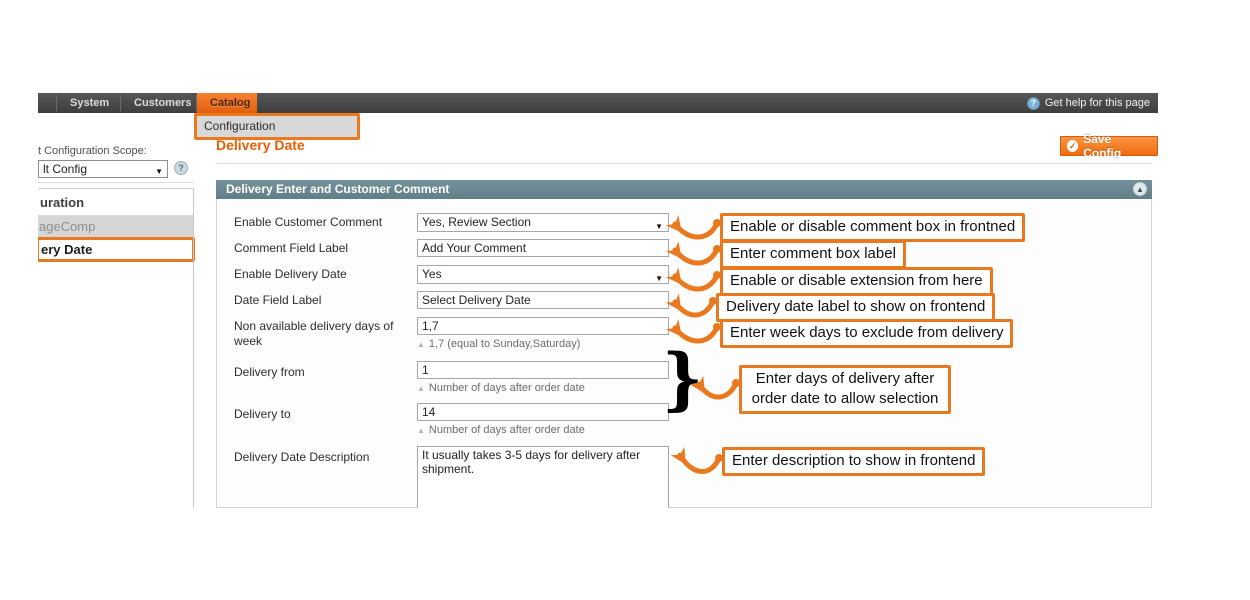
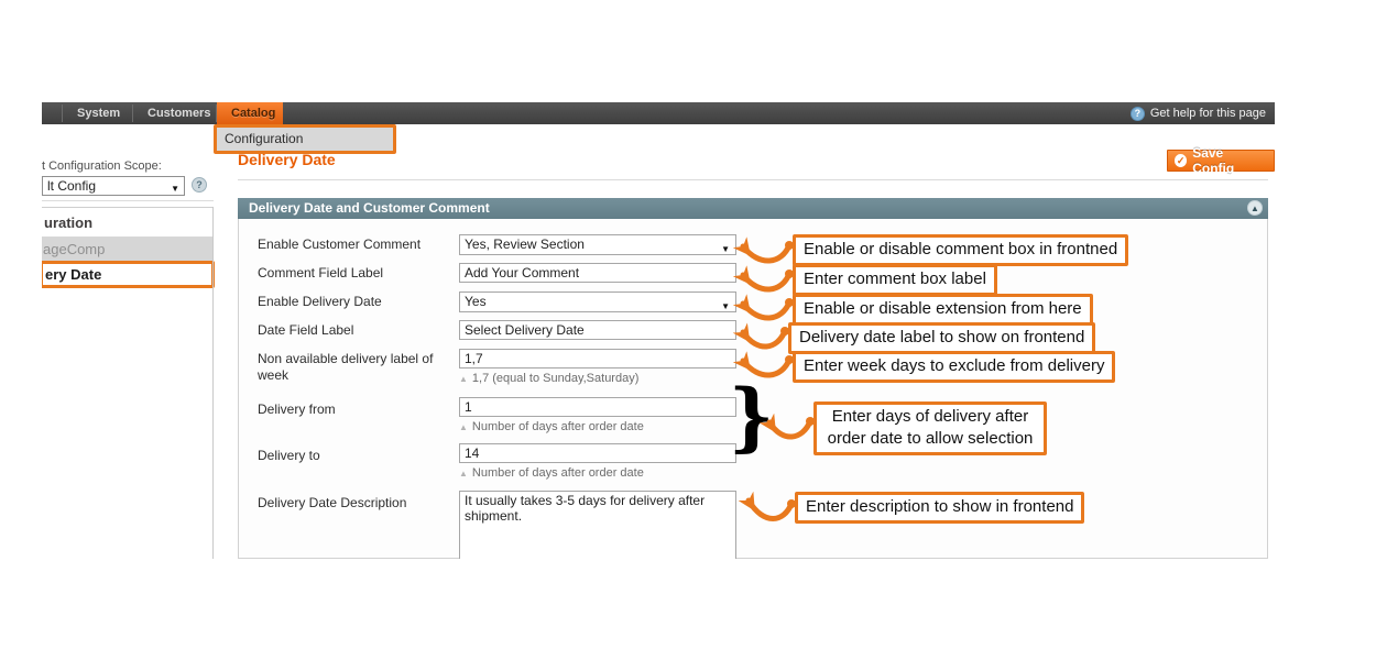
  System
  Customers
  Catalog
  ?
  Get help for this page
  Configuration
  t Configuration Scope:
  lt Config
  ▼
  ?
  uration
  ageComp
  ery Date
  Delivery Date
  ✓
  Save Config
- Delivery Enter and Customer Comment
+ Delivery Date and Customer Comment
  ▲
  Enable Customer Comment
  Yes, Review Section
  ▼
  Comment Field Label
  Add Your Comment
  Enable Delivery Date
  Yes
  ▼
  Date Field Label
  Select Delivery Date
- Non available delivery days of week
+ Non available delivery label of week
  1,7
  ▲
  1,7 (equal to Sunday,Saturday)
  Delivery from
  1
  ▲
  Number of days after order date
  Delivery to
  14
  ▲
  Number of days after order date
  Delivery Date Description
  Enable or disable comment box in frontned
  Enter comment box label
  Enable or disable extension from here
  Delivery date label to show on frontend
  Enter week days to exclude from delivery
  Enter days of delivery after order date to allow selection
  Enter description to show in frontend
  }
